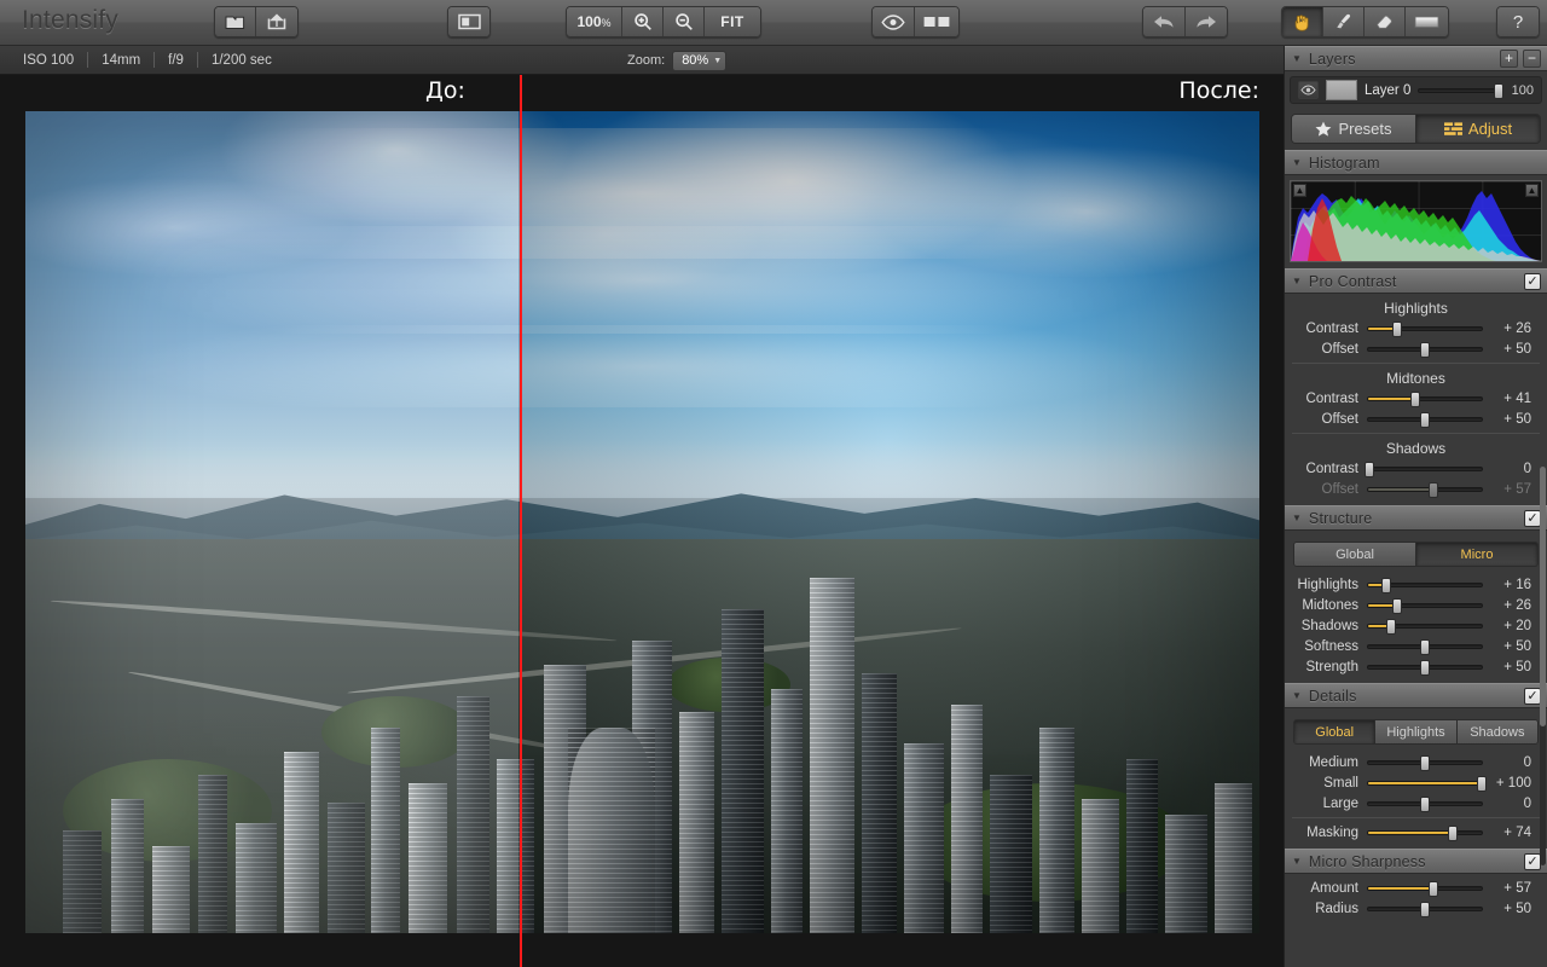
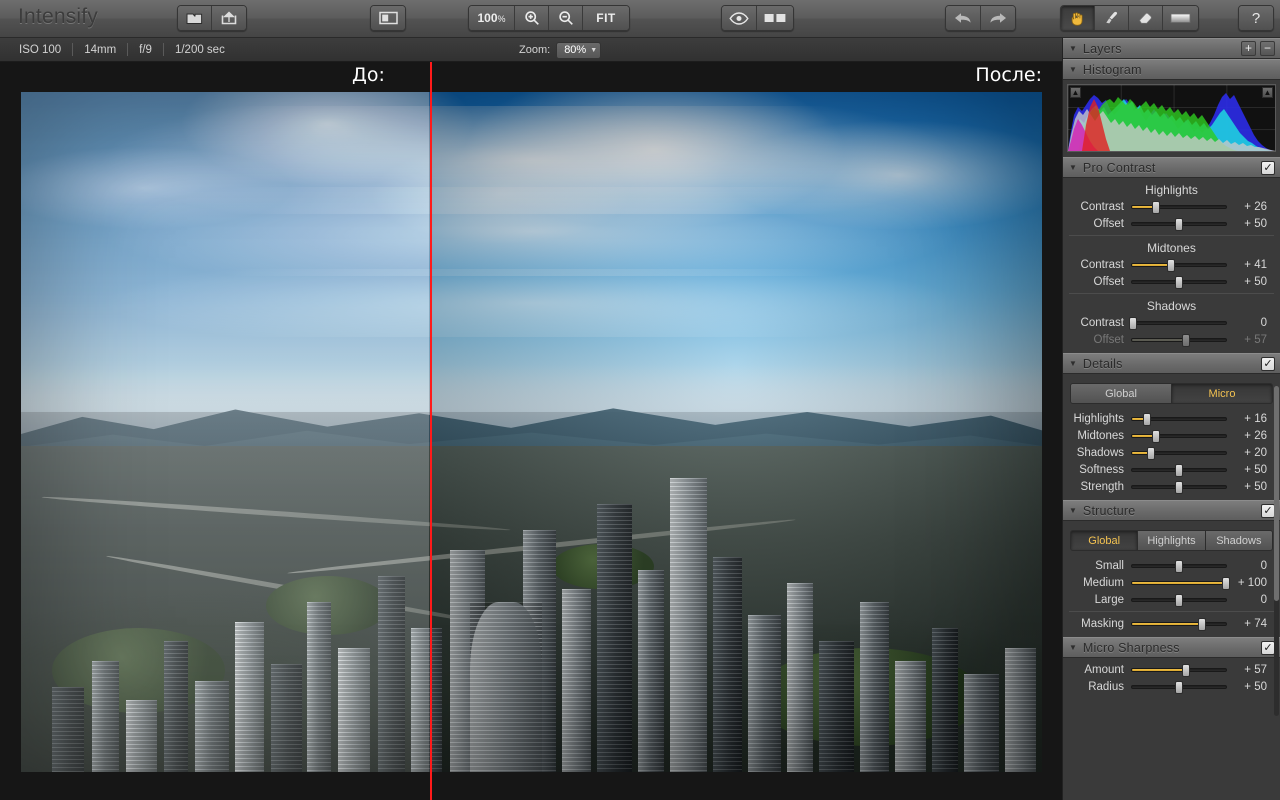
  Intensify
  100%
  FIT
  ?
  ISO 100
  14mm
  f/9
  1/200 sec
  Zoom:
  80%
  До:
  После:
  ▼
  Layers
  +
  −
- Layer 0
- 100
- Presets
- Adjust
  ▼
  Histogram
  ▲
  ▲
  ▼
  Pro Contrast
  ✓
  Highlights
  Contrast
  + 26
  Offset
  + 50
  Midtones
  Contrast
  + 41
  Offset
  + 50
  Shadows
  Contrast
  0
  Offset
  + 57
  ▼
- Structure
+ Details
  ✓
  Global
  Micro
  Highlights
  + 16
  Midtones
  + 26
  Shadows
  + 20
  Softness
  + 50
  Strength
  + 50
  ▼
- Details
+ Structure
  ✓
  Global
  Highlights
  Shadows
- Medium
+ Small
  0
- Small
+ Medium
  + 100
  Large
  0
  Masking
  + 74
  ▼
  Micro Sharpness
  ✓
  Amount
  + 57
  Radius
  + 50
